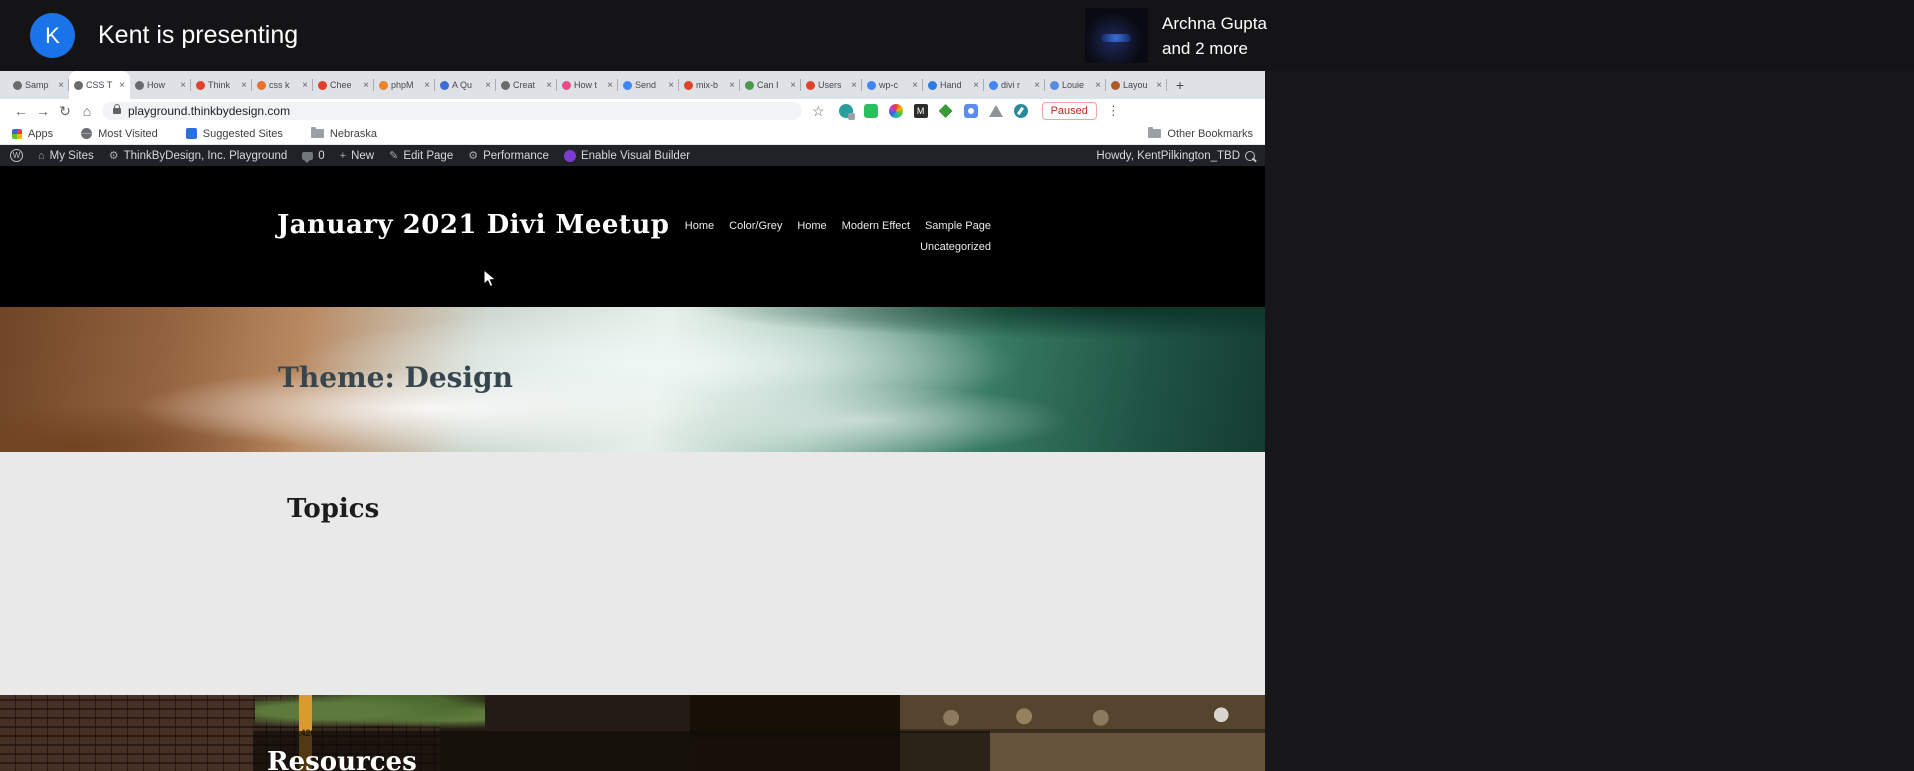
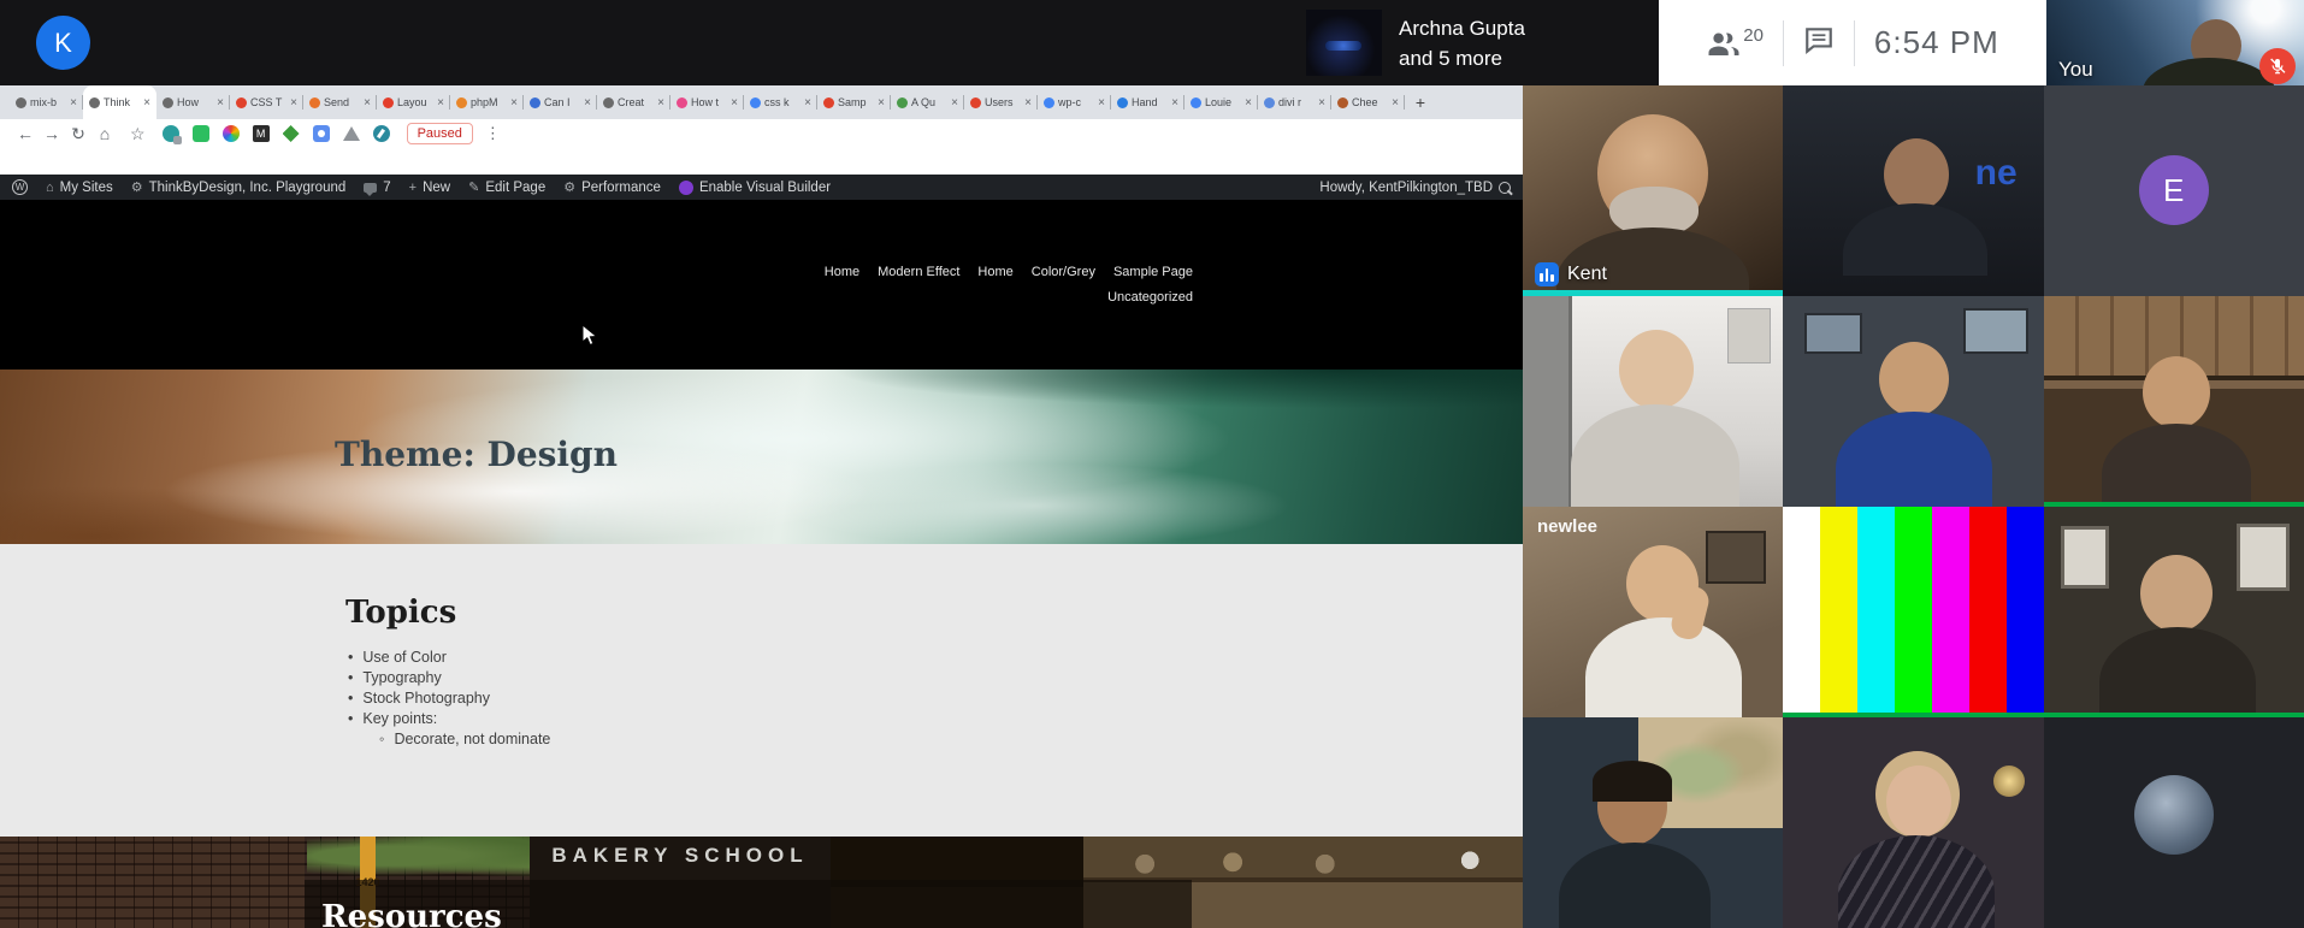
  K
- Kent is presenting
  Archna Gupta
- and 2 more
+ and 5 more
+ 20
+ 6:54 PM
+ You
- Samp
+ mix-b
  ×
- CSS T
+ Think
  ×
  How
  ×
- Think
+ CSS T
  ×
- css k
+ Send
  ×
- Chee
+ Layou
  ×
  phpM
  ×
- A Qu
+ Can I
  ×
  Creat
  ×
  How t
  ×
- Send
+ css k
  ×
- mix-b
+ Samp
  ×
- Can I
+ A Qu
  ×
  Users
  ×
  wp-c
  ×
  Hand
  ×
- divi r
+ Louie
  ×
- Louie
+ divi r
  ×
- Layou
+ Chee
  ×
  +
  ←
  →
  ↻
  ⌂
- playground.thinkbydesign.com
  ☆
  M
  Paused
  ⋮
- Apps
- Most Visited
- Suggested Sites
- Nebraska
- Other Bookmarks
  W
  ⌂
  My Sites
  ⚙
  ThinkByDesign, Inc. Playground
- 0
+ 7
  +
  New
  ✎
  Edit Page
  ⚙
  Performance
  Enable Visual Builder
  Howdy, KentPilkington_TBD
- January 2021 Divi Meetup
  Home
- Color/Grey
+ Modern Effect
  Home
- Modern Effect
+ Color/Grey
  Sample Page
  Uncategorized
  Theme: Design
  Topics
+ Use of Color
+ Typography
+ Stock Photography
+ Key points:
+ Decorate, not dominate
+ BAKERY SCHOOL
  Resources
+ Kent
+ ne
+ E
+ newlee
